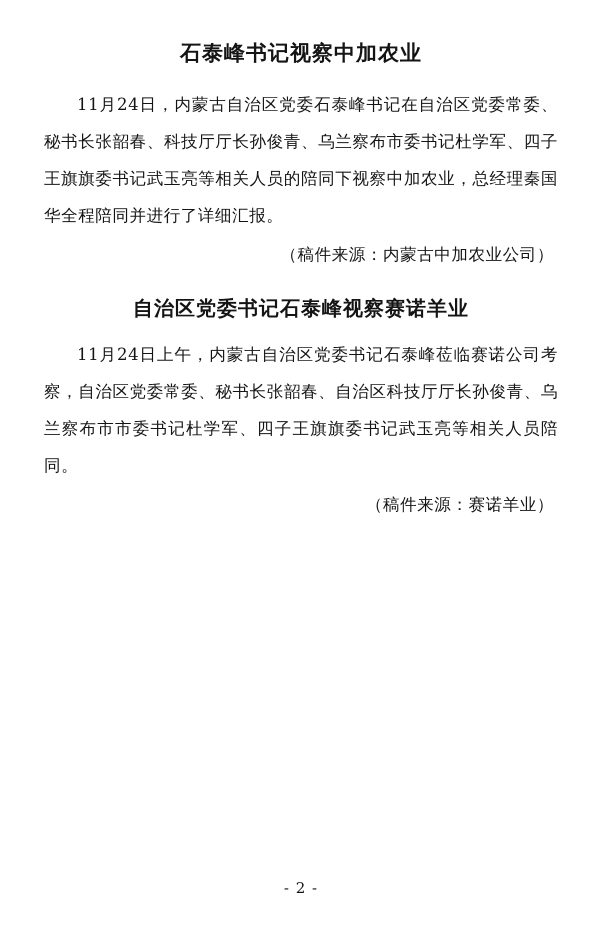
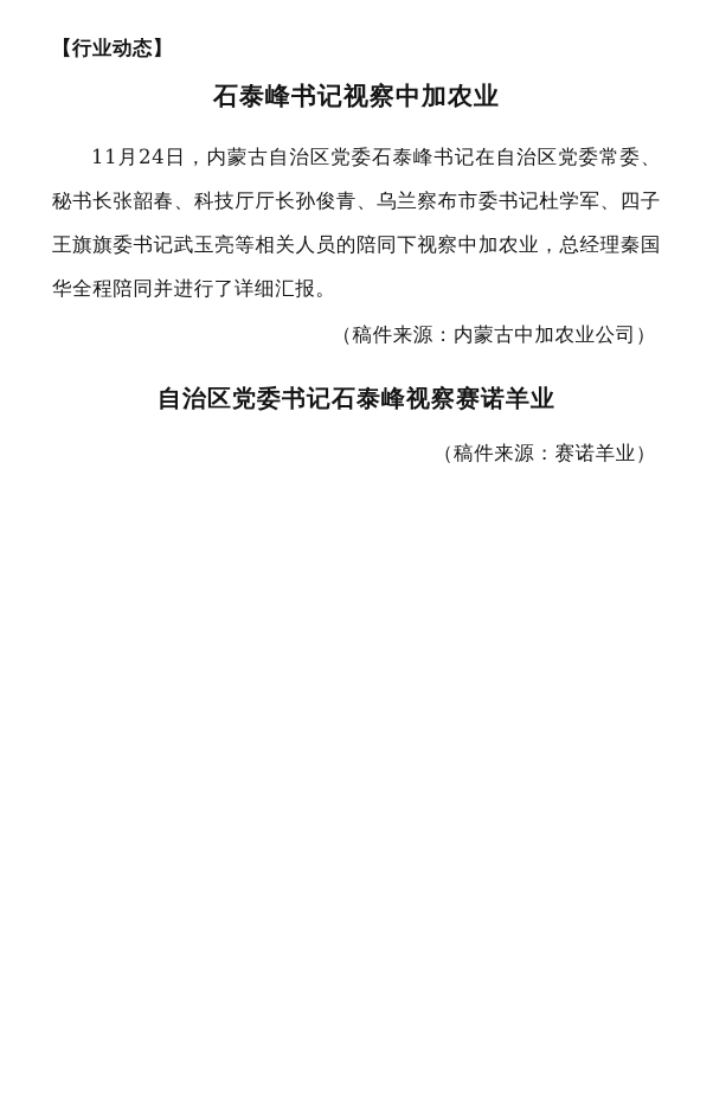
+ 【行业动态】
  石泰峰书记视察中加农业
  11月24日，内蒙古自治区党委石泰峰书记在自治区党委常委、秘书长张韶春、科技厅厅长孙俊青、乌兰察布市委书记杜学军、四子王旗旗委书记武玉亮等相关人员的陪同下视察中加农业，总经理秦国华全程陪同并进行了详细汇报。
  （稿件来源：内蒙古中加农业公司）
  自治区党委书记石泰峰视察赛诺羊业
- 11月24日上午，内蒙古自治区党委书记石泰峰莅临赛诺公司考察，自治区党委常委、秘书长张韶春、自治区科技厅厅长孙俊青、乌兰察布市市委书记杜学军、四子王旗旗委书记武玉亮等相关人员陪同。
  （稿件来源：赛诺羊业）
- - 2 -
